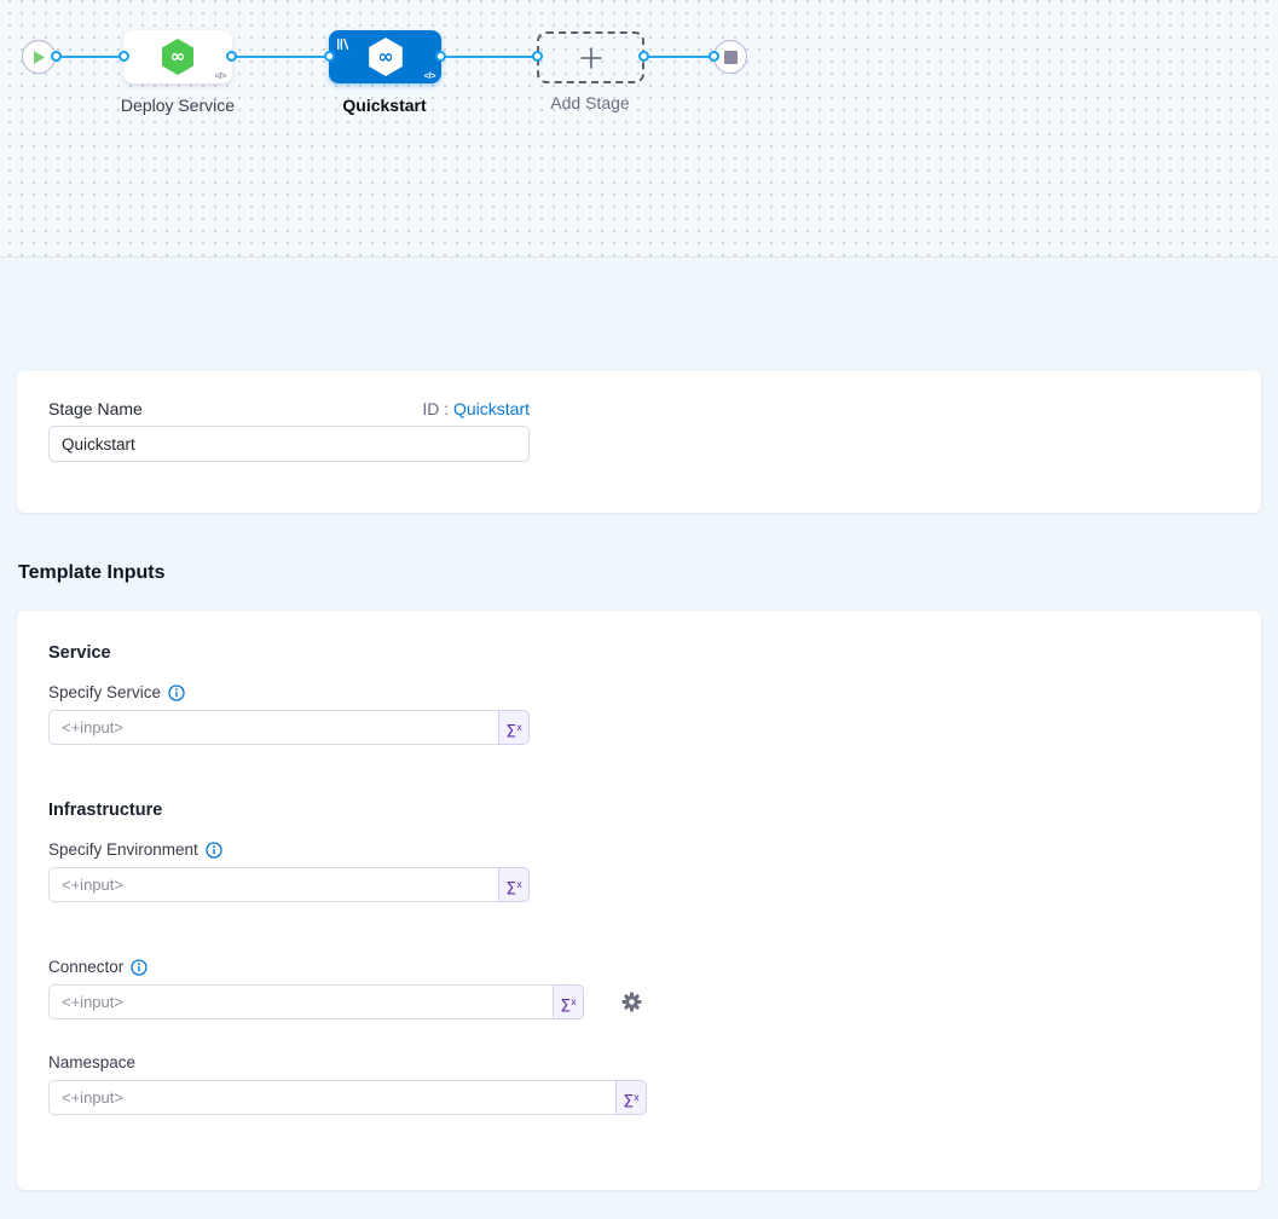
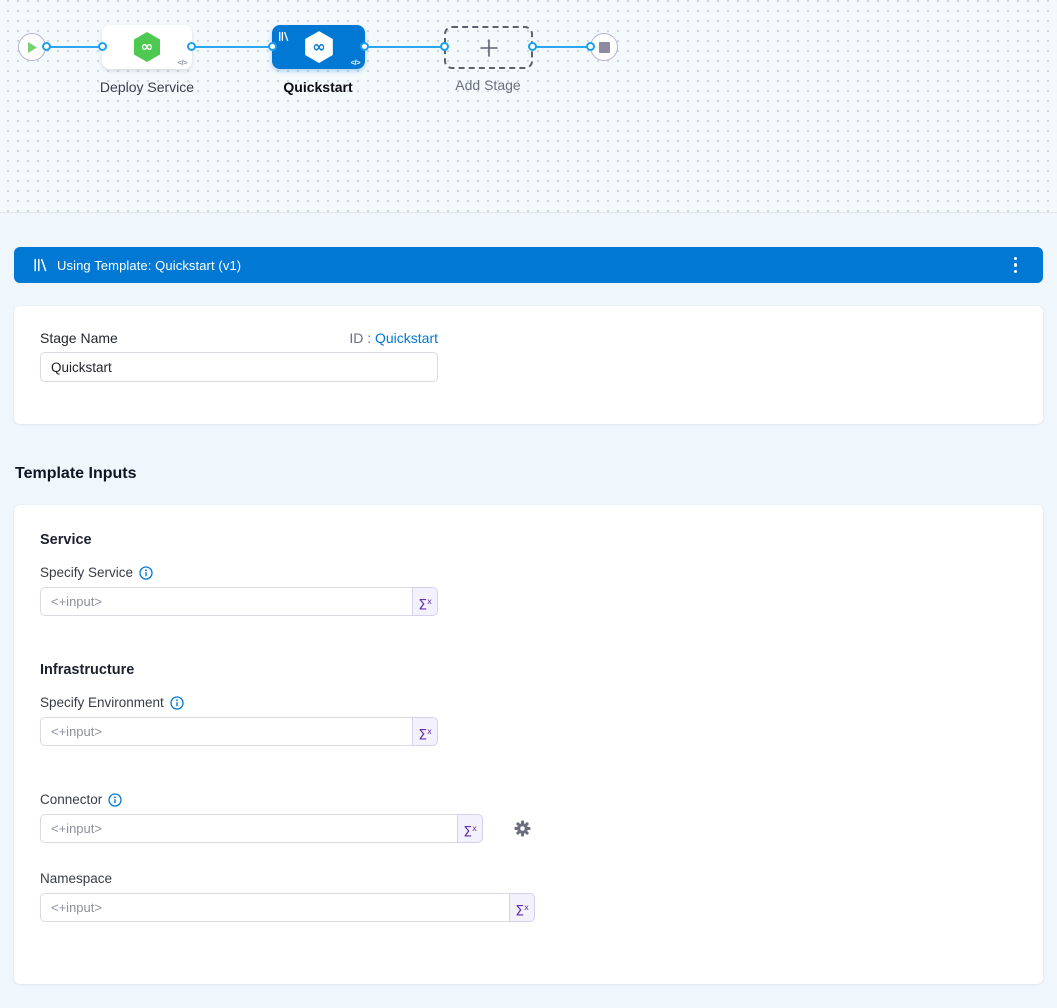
  ∞
  </>
  ∞
  </>
  Deploy Service
  Quickstart
  Add Stage
+ Using Template: Quickstart (v1)
  Stage Name
  ID : Quickstart
  Quickstart
  Template Inputs
  Service
  Specify Service
  <+input>
  Σx
  Infrastructure
  Specify Environment
  <+input>
  Σx
  Connector
  <+input>
  Σx
  Namespace
  <+input>
  Σx
